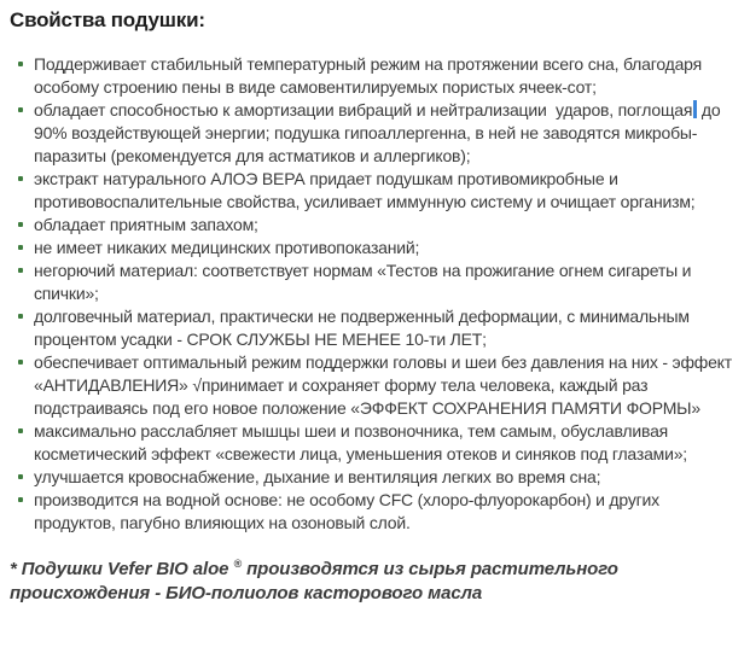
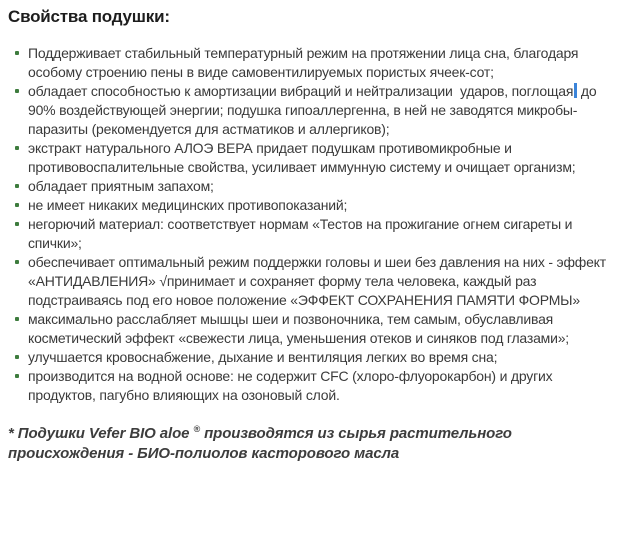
  Свойства подушки:
- Поддерживает стабильный температурный режим на протяжении всего сна, благодаря особому строению пены в виде самовентилируемых пористых ячеек-сот;
+ Поддерживает стабильный температурный режим на протяжении лица сна, благодаря особому строению пены в виде самовентилируемых пористых ячеек-сот;
  обладает способностью к амортизации вибраций и нейтрализации ударов, поглощая до 90% воздействующей энергии; подушка гипоаллергенна, в ней не заводятся микробы-паразиты (рекомендуется для астматиков и аллергиков);
  экстракт натурального АЛОЭ ВЕРА придает подушкам противомикробные и противовоспалительные свойства, усиливает иммунную систему и очищает организм;
  обладает приятным запахом;
  не имеет никаких медицинских противопоказаний;
  негорючий материал: соответствует нормам «Тестов на прожигание огнем сигареты и спички»;
- долговечный материал, практически не подверженный деформации, с минимальным процентом усадки - СРОК СЛУЖБЫ НЕ МЕНЕЕ 10-ти ЛЕТ;
  обеспечивает оптимальный режим поддержки головы и шеи без давления на них - эффект «АНТИДАВЛЕНИЯ» √принимает и сохраняет форму тела человека, каждый раз подстраиваясь под его новое положение «ЭФФЕКТ СОХРАНЕНИЯ ПАМЯТИ ФОРМЫ»
  максимально расслабляет мышцы шеи и позвоночника, тем самым, обуславливая косметический эффект «свежести лица, уменьшения отеков и синяков под глазами»;
  улучшается кровоснабжение, дыхание и вентиляция легких во время сна;
- производится на водной основе: не особому CFC (хлоро-флуорокарбон) и других продуктов, пагубно влияющих на озоновый слой.
+ производится на водной основе: не содержит CFC (хлоро-флуорокарбон) и других продуктов, пагубно влияющих на озоновый слой.
  * Подушки Vefer BIO aloe ® производятся из сырья растительного происхождения - БИО-полиолов касторового масла
